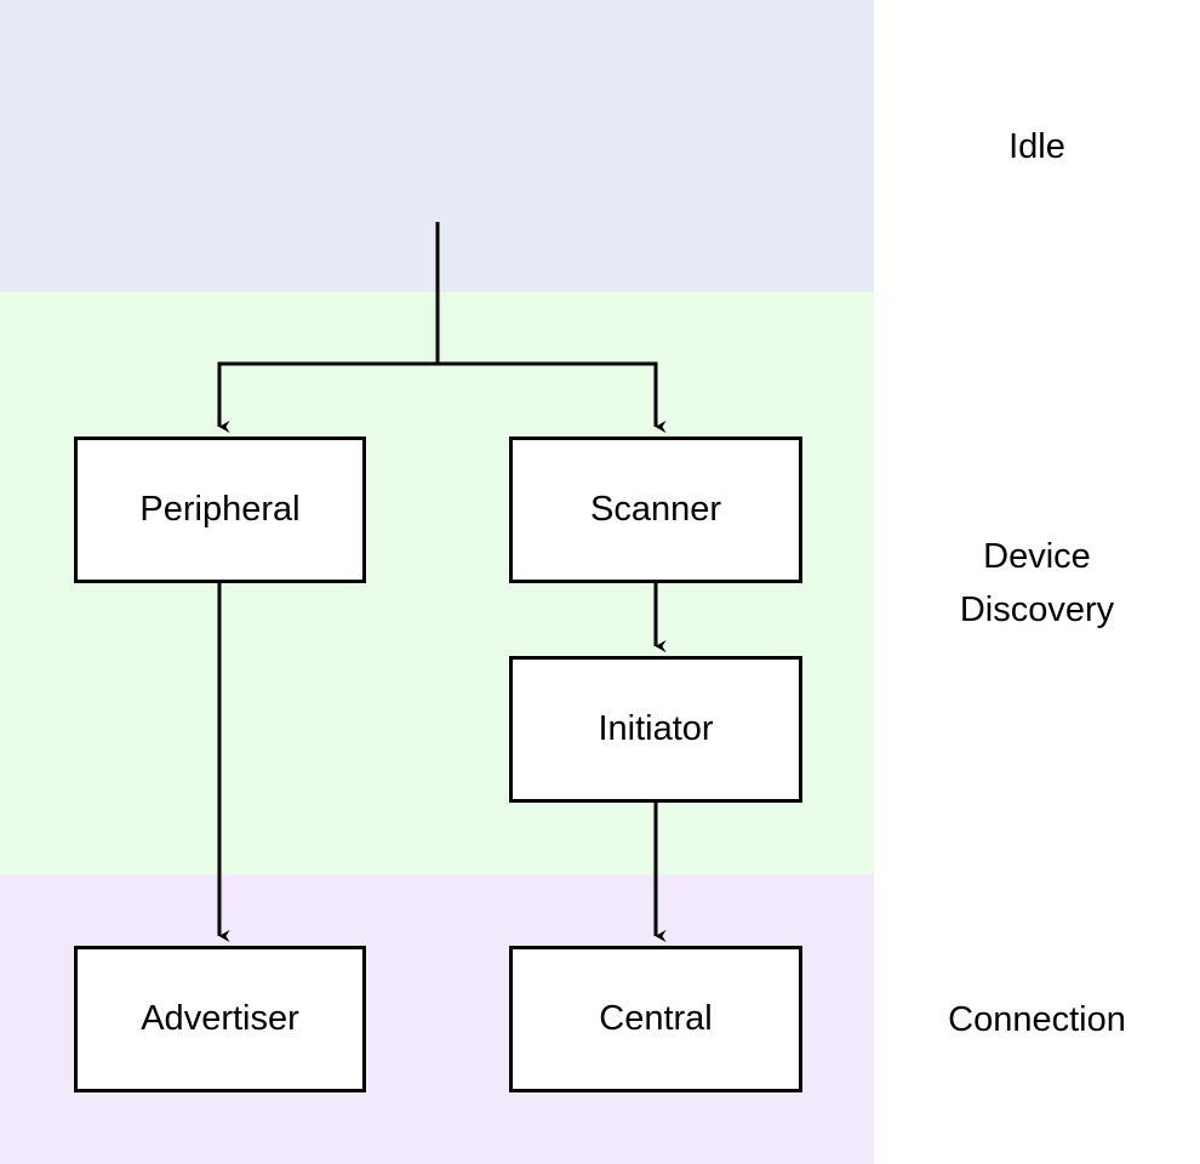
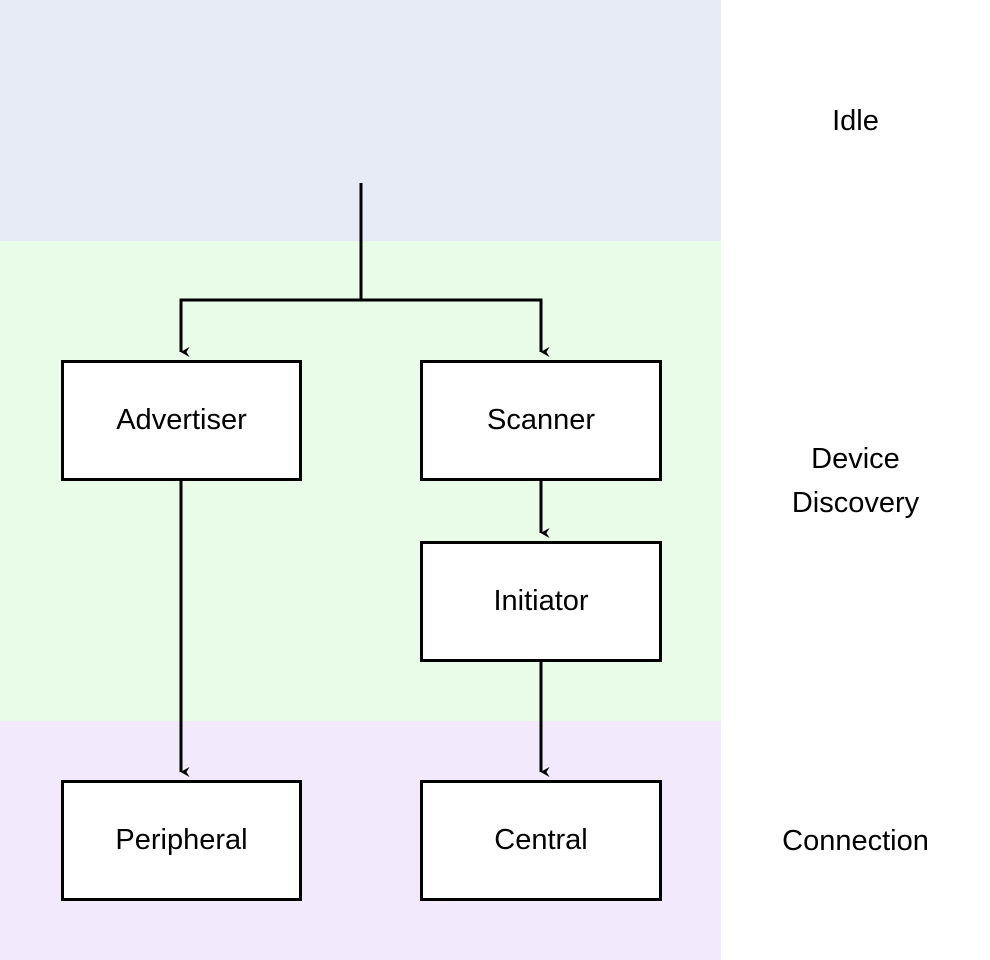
  Idle
  Device
  Discovery
  Connection
- Peripheral
+ Advertiser
  Scanner
  Initiator
- Advertiser
+ Peripheral
  Central
